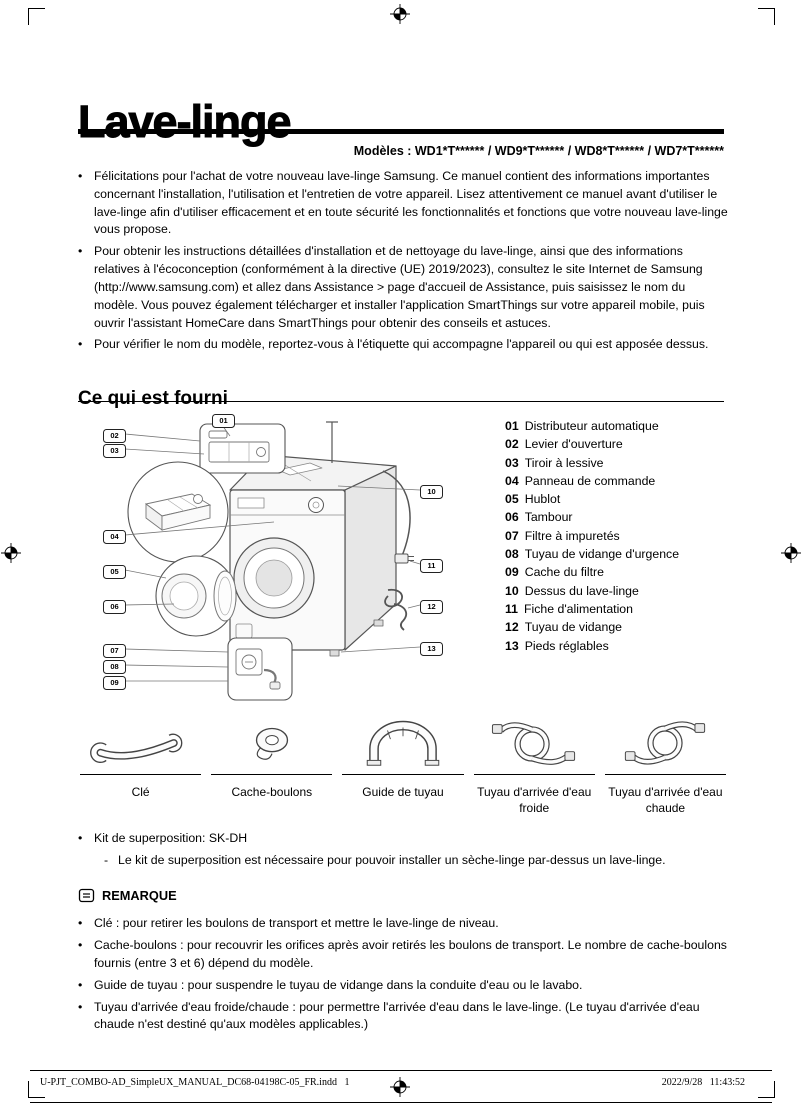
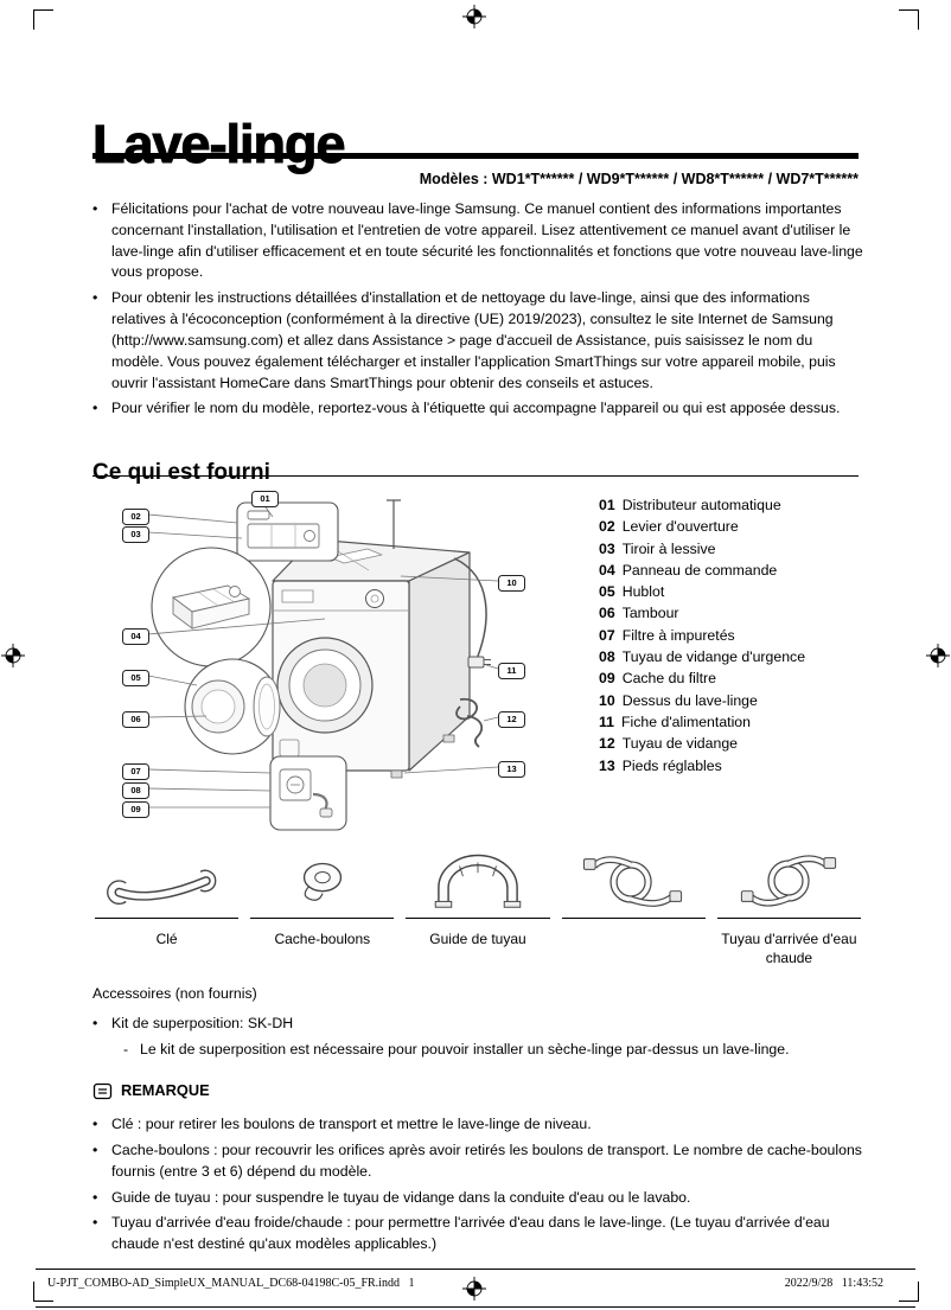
  Lave-linge
  Modèles : WD1*T****** / WD9*T****** / WD8*T****** / WD7*T******
  •
  Félicitations pour l'achat de votre nouveau lave-linge Samsung. Ce manuel contient des informations importantes concernant l'installation, l'utilisation et l'entretien de votre appareil. Lisez attentivement ce manuel avant d'utiliser le lave-linge afin d'utiliser efficacement et en toute sécurité les fonctionnalités et fonctions que votre nouveau lave-linge vous propose.
  •
  Pour obtenir les instructions détaillées d'installation et de nettoyage du lave-linge, ainsi que des informations relatives à l'écoconception (conformément à la directive (UE) 2019/2023), consultez le site Internet de Samsung (http://www.samsung.com) et allez dans Assistance > page d'accueil de Assistance, puis saisissez le nom du modèle. Vous pouvez également télécharger et installer l'application SmartThings sur votre appareil mobile, puis ouvrir l'assistant HomeCare dans SmartThings pour obtenir des conseils et astuces.
  •
  Pour vérifier le nom du modèle, reportez-vous à l'étiquette qui accompagne l'appareil ou qui est apposée dessus.
  Ce qui est fourni
  01
  02
  03
  04
  05
  06
  07
  08
  09
  10
  11
  12
  13
  01 Distributeur automatique
  02 Levier d'ouverture
  03 Tiroir à lessive
  04 Panneau de commande
  05 Hublot
  06 Tambour
  07 Filtre à impuretés
  08 Tuyau de vidange d'urgence
  09 Cache du filtre
  10 Dessus du lave-linge
  11 Fiche d'alimentation
  12 Tuyau de vidange
  13 Pieds réglables
  Clé
  Cache-boulons
  Guide de tuyau
- Tuyau d'arrivée d'eau froide
  Tuyau d'arrivée d'eau chaude
+ Accessoires (non fournis)
  •
  Kit de superposition: SK-DH
  -
  Le kit de superposition est nécessaire pour pouvoir installer un sèche-linge par-dessus un lave-linge.
  REMARQUE
  •
  Clé : pour retirer les boulons de transport et mettre le lave-linge de niveau.
  •
  Cache-boulons : pour recouvrir les orifices après avoir retirés les boulons de transport. Le nombre de cache-boulons fournis (entre 3 et 6) dépend du modèle.
  •
  Guide de tuyau : pour suspendre le tuyau de vidange dans la conduite d'eau ou le lavabo.
  •
  Tuyau d'arrivée d'eau froide/chaude : pour permettre l'arrivée d'eau dans le lave-linge. (Le tuyau d'arrivée d'eau chaude n'est destiné qu'aux modèles applicables.)
  U-PJT_COMBO-AD_SimpleUX_MANUAL_DC68-04198C-05_FR.indd 1
  2022/9/28 11:43:52
